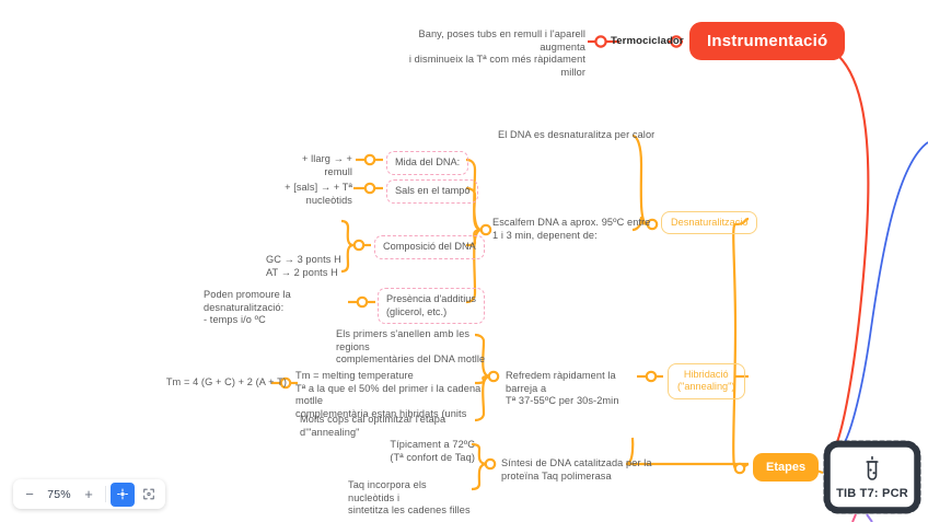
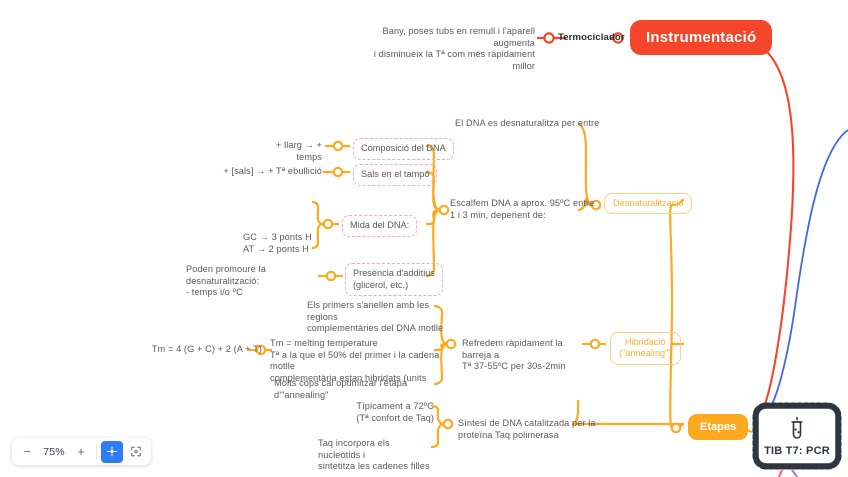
  Bany, poses tubs en remull i l'aparell augmenta
  i disminueix la Tª com més ràpidament millor
  Termociclador
  Instrumentació
- El DNA es desnaturalitza per calor
+ El DNA es desnaturalitza per entre
  Escalfem DNA a aprox. 95ºC entre
  1 i 3 min, depenent de:
  Desnaturalització
- + llarg → + remull
+ + llarg → + temps
- Mida del DNA:
+ Composició del DNA
- + [sals] → + Tª nucleòtids
+ + [sals] → + Tª ebullició
  Sals en el tampó
  GC → 3 ponts H
  AT → 2 ponts H
- Composició del DNA
+ Mida del DNA:
  Poden promoure la desnaturalització:
  - temps i/o ºC
  Presència d'additius
  (glicerol, etc.)
  Els primers s'anellen amb les regions
  complementàries del DNA motlle
  Tm = melting temperature
  Tª a la que el 50% del primer i la cadena motlle
  complementària estan hibridats (units
  Molts cops cal optimitzar l'etapa d'"annealing"
  Tm = 4 (G + C) + 2 (A + T)
  Refredem ràpidament la barreja a
  Tª 37-55ºC per 30s-2min
  Hibridació
  ("annealing")
  Típicament a 72ºC
  (Tª confort de Taq)
  Taq incorpora els nucleòtids i
  sintetitza les cadenes filles
  Síntesi de DNA catalitzada per la
  proteïna Taq polimerasa
  Etapes
  TIB T7: PCR
  −
  75%
  +
